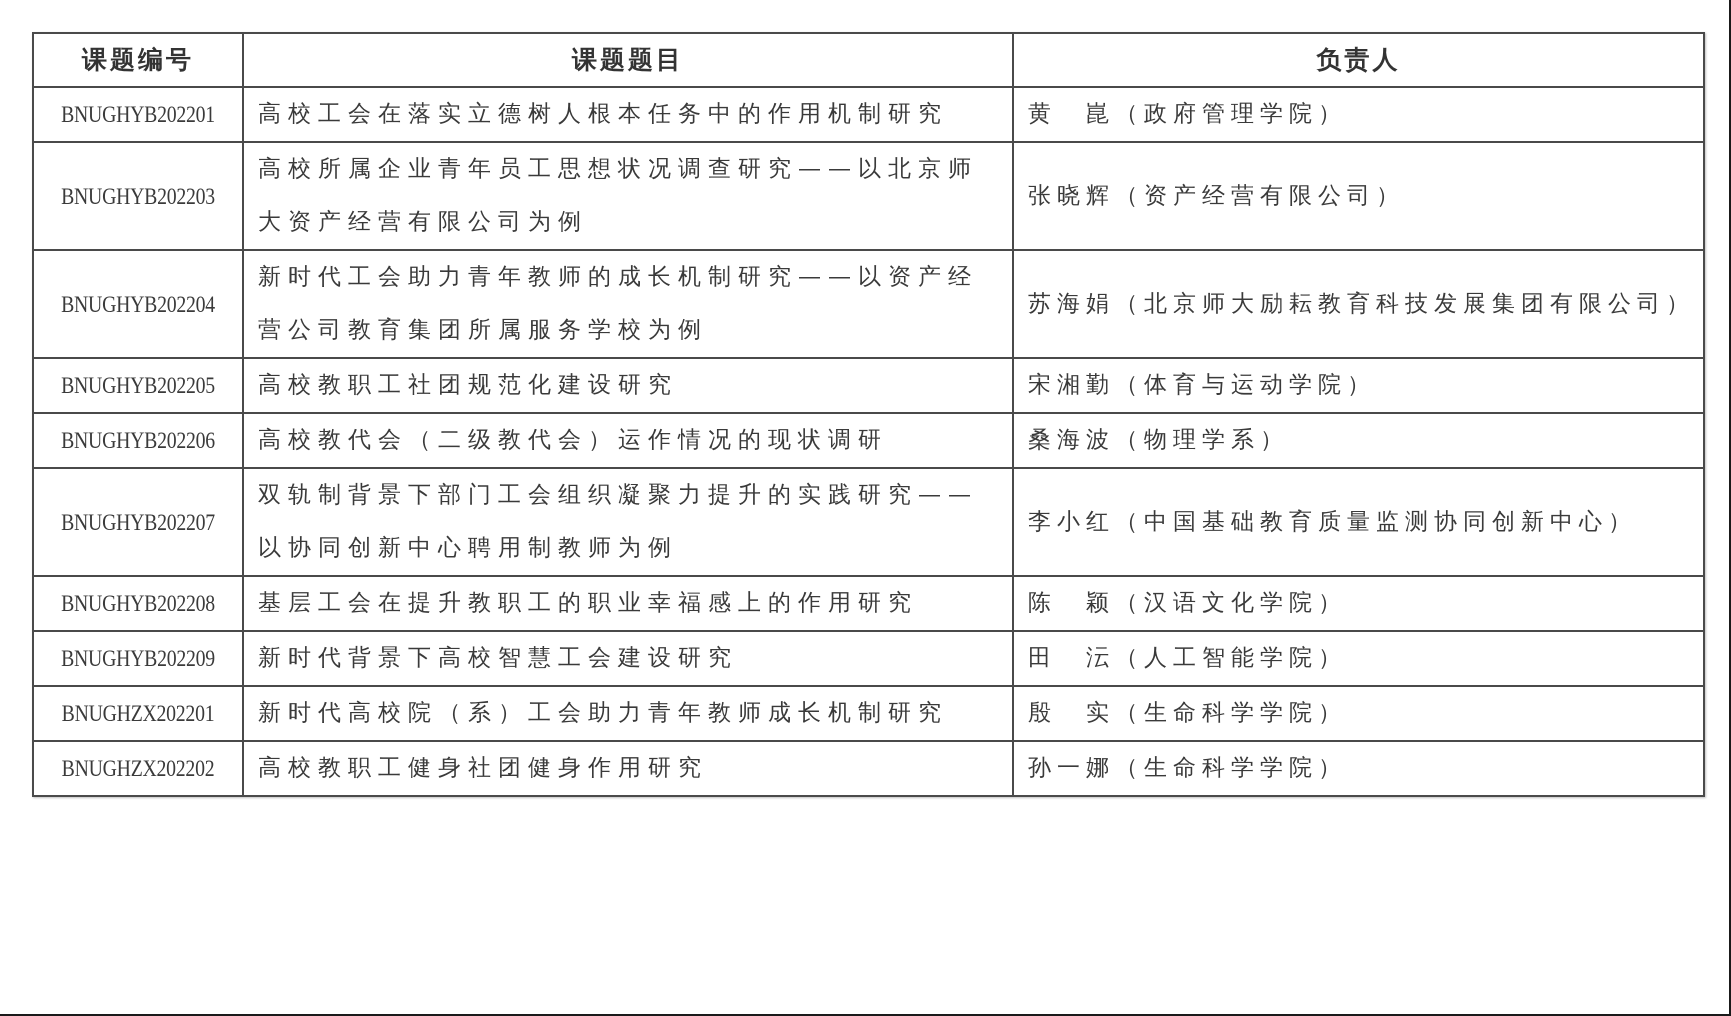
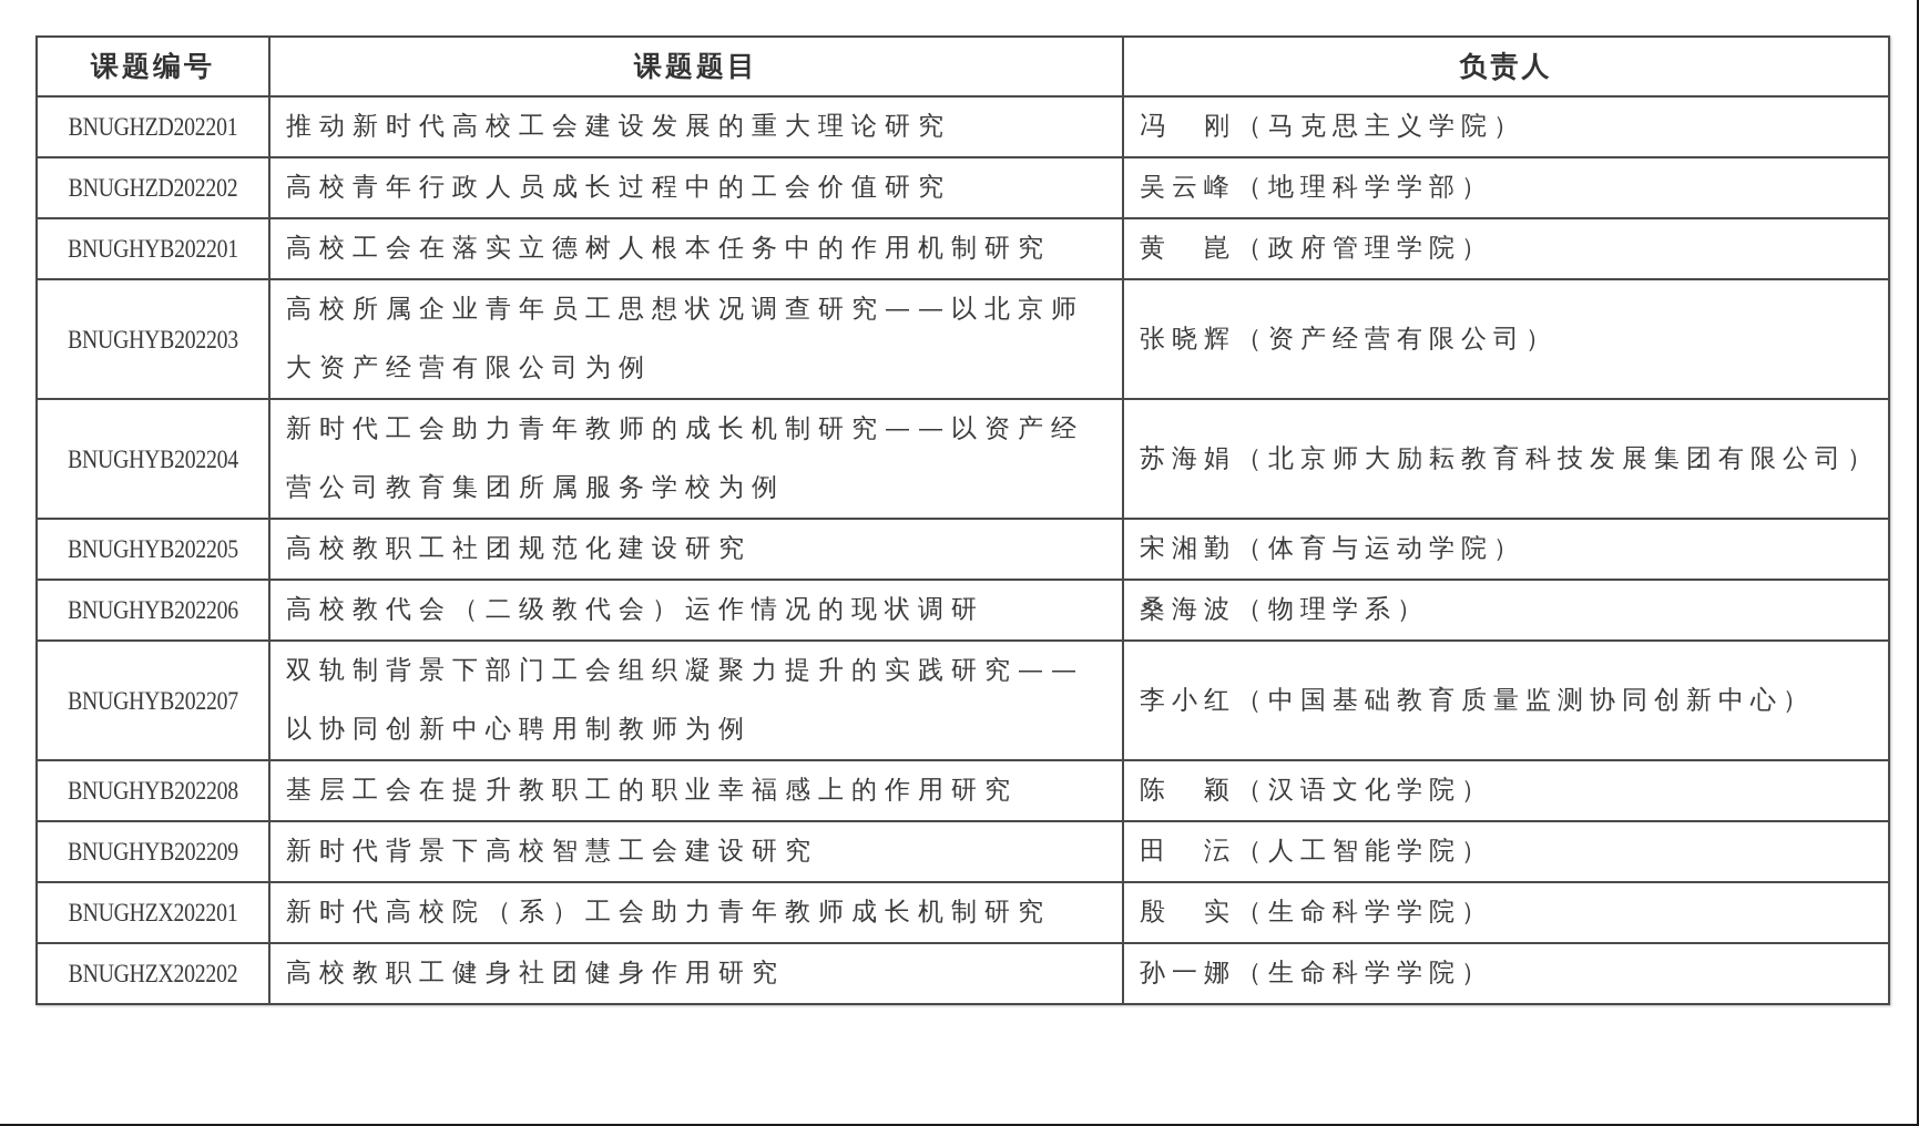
  课题编号	课题题目	负责人
+ BNUGHZD202201	推动新时代高校工会建设发展的重大理论研究	冯 刚（马克思主义学院）
+ BNUGHZD202202	高校青年行政人员成长过程中的工会价值研究	吴云峰（地理科学学部）
  BNUGHYB202201	高校工会在落实立德树人根本任务中的作用机制研究	黄 崑（政府管理学院）
  BNUGHYB202203	高校所属企业青年员工思想状况调查研究——以北京师大资产经营有限公司为例	张晓辉（资产经营有限公司）
  BNUGHYB202204	新时代工会助力青年教师的成长机制研究——以资产经营公司教育集团所属服务学校为例	苏海娟（北京师大励耘教育科技发展集团有限公司）
  BNUGHYB202205	高校教职工社团规范化建设研究	宋湘勤（体育与运动学院）
  BNUGHYB202206	高校教代会（二级教代会）运作情况的现状调研	桑海波（物理学系）
  BNUGHYB202207	双轨制背景下部门工会组织凝聚力提升的实践研究——以协同创新中心聘用制教师为例	李小红（中国基础教育质量监测协同创新中心）
  BNUGHYB202208	基层工会在提升教职工的职业幸福感上的作用研究	陈 颖（汉语文化学院）
  BNUGHYB202209	新时代背景下高校智慧工会建设研究	田 沄（人工智能学院）
  BNUGHZX202201	新时代高校院（系）工会助力青年教师成长机制研究	殷 实（生命科学学院）
  BNUGHZX202202	高校教职工健身社团健身作用研究	孙一娜（生命科学学院）
